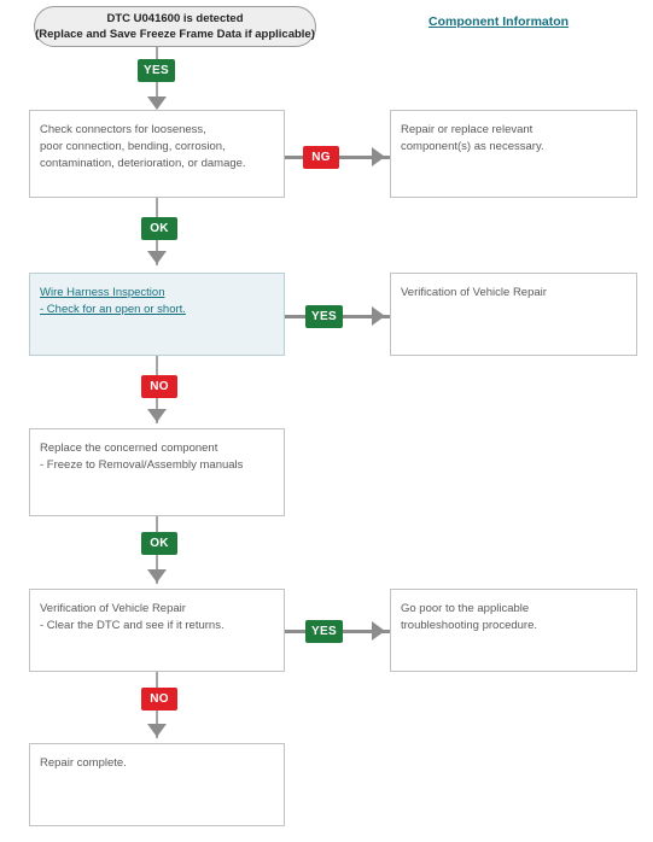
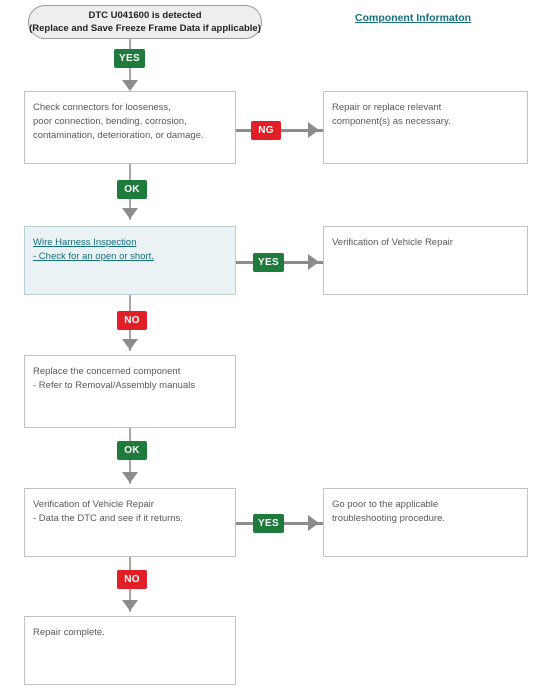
  DTC U041600 is detected
  (Replace and Save Freeze Frame Data if applicable)
  Component Informaton
  YES
  Check connectors for looseness,
  poor connection, bending, corrosion,
  contamination, deterioration, or damage.
  NG
  Repair or replace relevant
  component(s) as necessary.
  OK
  Wire Harness Inspection
  - Check for an open or short.
  YES
  Verification of Vehicle Repair
  NO
  Replace the concerned component
- - Freeze to Removal/Assembly manuals
+ - Refer to Removal/Assembly manuals
  OK
  Verification of Vehicle Repair
- - Clear the DTC and see if it returns.
+ - Data the DTC and see if it returns.
  YES
  Go poor to the applicable
  troubleshooting procedure.
  NO
  Repair complete.
